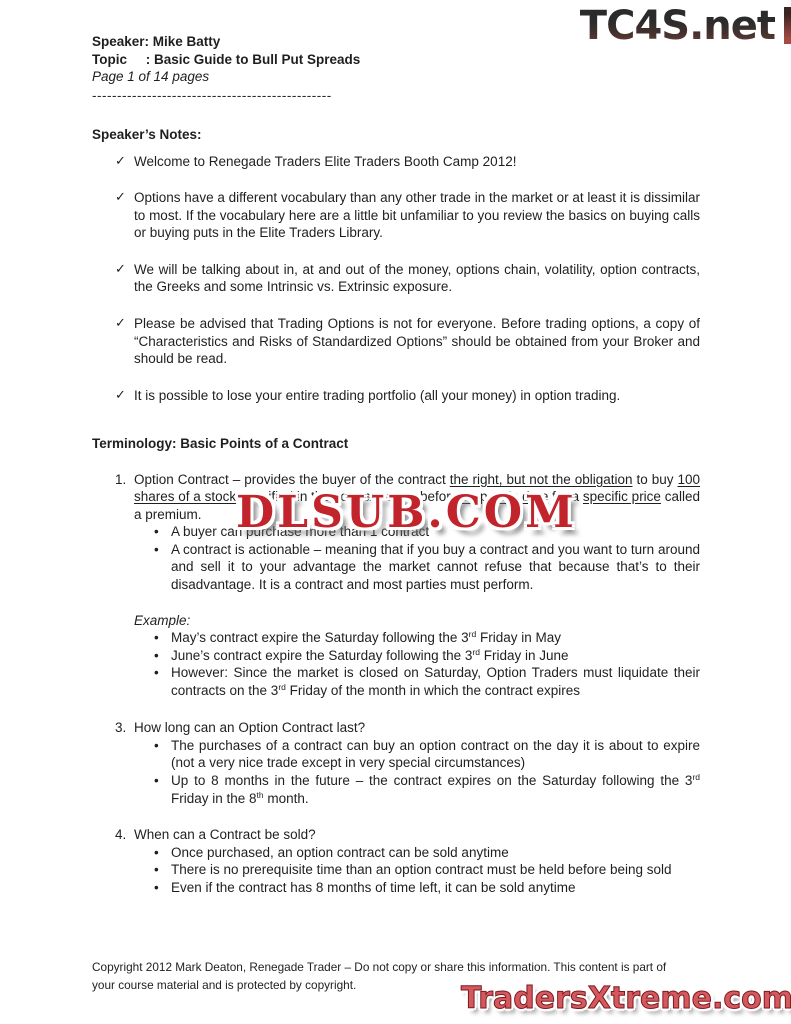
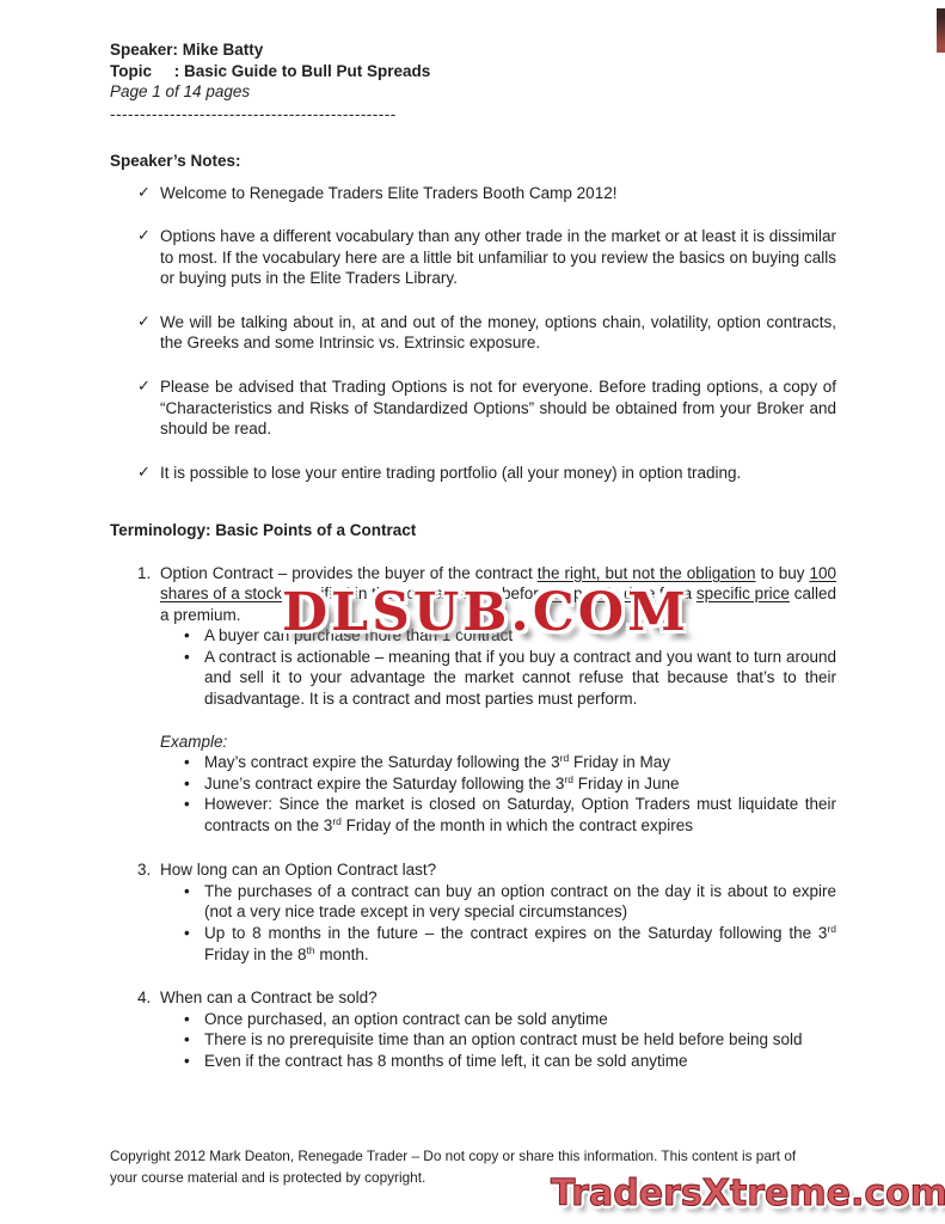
- TC4S.net
  Speaker: Mike Batty
  Topic : Basic Guide to Bull Put Spreads
  Page 1 of 14 pages
  ------------------------------------------------
  Speaker’s Notes:
  ✓
  Welcome to Renegade Traders Elite Traders Booth Camp 2012!
  ✓
  Options have a different vocabulary than any other trade in the market or at least it is dissimilar to most. If the vocabulary here are a little bit unfamiliar to you review the basics on buying calls or buying puts in the Elite Traders Library.
  ✓
  We will be talking about in, at and out of the money, options chain, volatility, option contracts, the Greeks and some Intrinsic vs. Extrinsic exposure.
  ✓
  Please be advised that Trading Options is not for everyone. Before trading options, a copy of “Characteristics and Risks of Standardized Options” should be obtained from your Broker and should be read.
  ✓
  It is possible to lose your entire trading portfolio (all your money) in option trading.
  Terminology: Basic Points of a Contract
  1.
  Option Contract – provides the buyer of the contract the right, but not the obligation to buy 100 shares of a stock specified in the contract on or before a specific date for a specific price called a premium.
  •
  A buyer can purchase more than 1 contract
  •
  A contract is actionable – meaning that if you buy a contract and you want to turn around and sell it to your advantage the market cannot refuse that because that’s to their disadvantage. It is a contract and most parties must perform.
  Example:
  •
  May’s contract expire the Saturday following the 3rd Friday in May
  •
  June’s contract expire the Saturday following the 3rd Friday in June
  •
  However: Since the market is closed on Saturday, Option Traders must liquidate their contracts on the 3rd Friday of the month in which the contract expires
  3.
  How long can an Option Contract last?
  •
  The purchases of a contract can buy an option contract on the day it is about to expire (not a very nice trade except in very special circumstances)
  •
  Up to 8 months in the future – the contract expires on the Saturday following the 3rd Friday in the 8th month.
  4.
  When can a Contract be sold?
  •
  Once purchased, an option contract can be sold anytime
  •
  There is no prerequisite time than an option contract must be held before being sold
  •
  Even if the contract has 8 months of time left, it can be sold anytime
  DLSUB.COM
  Copyright 2012 Mark Deaton, Renegade Trader – Do not copy or share this information. This content is part of your course material and is protected by copyright.
  TradersXtreme.com
